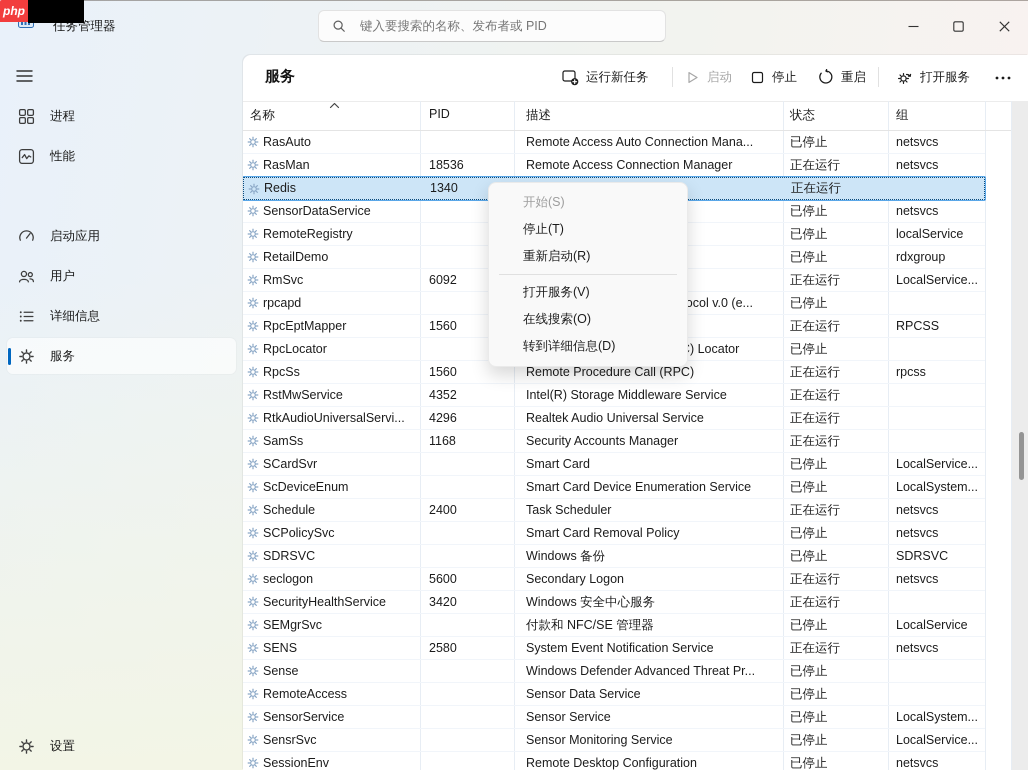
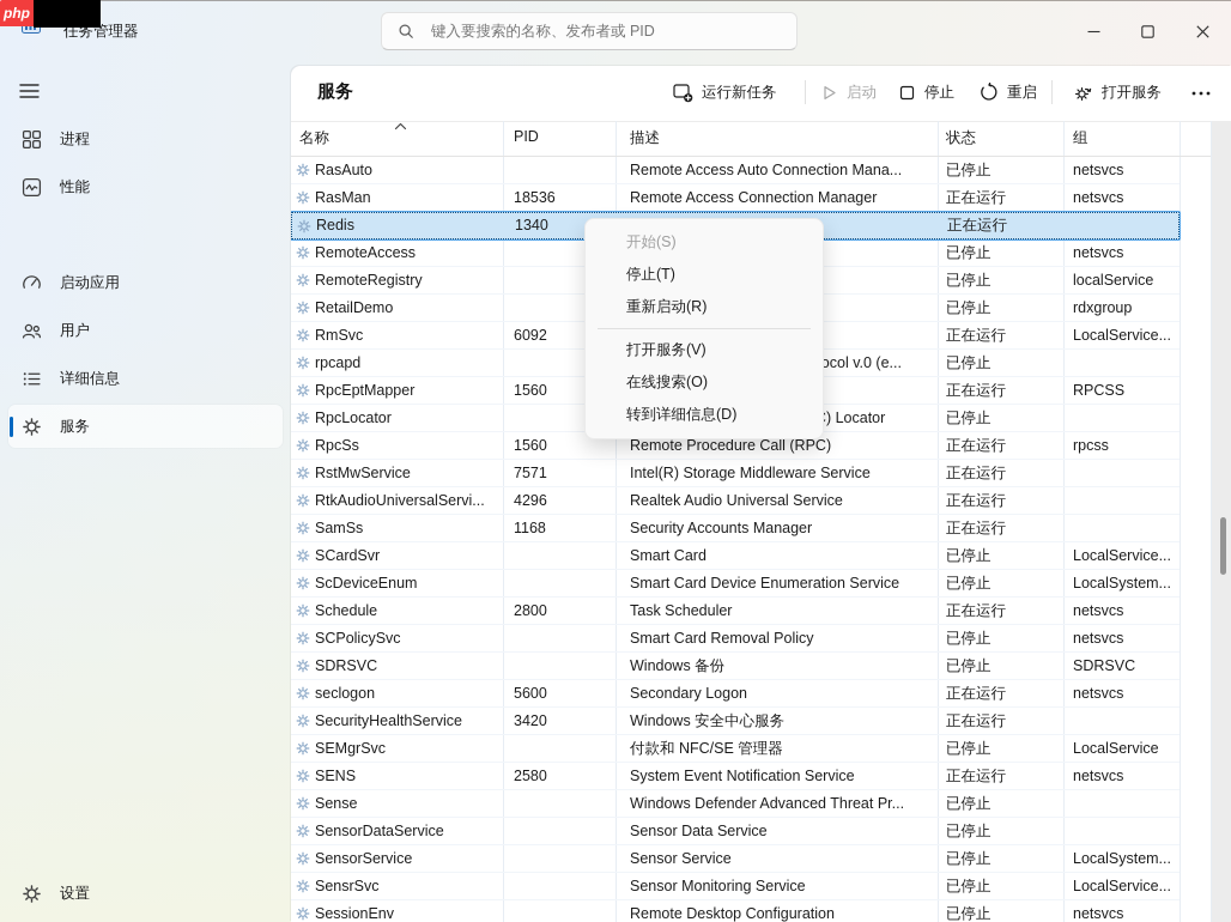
  php
  任务管理器
  键入要搜索的名称、发布者或 PID
  进程
  性能
  启动应用
  用户
  详细信息
  服务
  设置
  服务
  运行新任务
  启动
  停止
  重启
  打开服务
  名称
  PID
  描述
  状态
  组
  RasAuto
  Remote Access Auto Connection Mana...
  已停止
  netsvcs
  RasMan
  18536
  Remote Access Connection Manager
  正在运行
  netsvcs
  Redis
  1340
  正在运行
- SensorDataService
+ RemoteAccess
  已停止
  netsvcs
  RemoteRegistry
  已停止
  localService
  RetailDemo
  已停止
  rdxgroup
  RmSvc
  6092
  正在运行
  LocalService...
  rpcapd
  已停止
  RpcEptMapper
  1560
  正在运行
  RPCSS
  RpcLocator
  已停止
  RpcSs
  1560
  Remote Procedure Call (RPC)
  正在运行
  rpcss
  RstMwService
- 4352
+ 7571
  Intel(R) Storage Middleware Service
  正在运行
  RtkAudioUniversalServi...
  4296
  Realtek Audio Universal Service
  正在运行
  SamSs
  1168
  Security Accounts Manager
  正在运行
  SCardSvr
  Smart Card
  已停止
  LocalService...
  ScDeviceEnum
  Smart Card Device Enumeration Service
  已停止
  LocalSystem...
  Schedule
- 2400
+ 2800
  Task Scheduler
  正在运行
  netsvcs
  SCPolicySvc
  Smart Card Removal Policy
  已停止
  netsvcs
  SDRSVC
  Windows 备份
  已停止
  SDRSVC
  seclogon
  5600
  Secondary Logon
  正在运行
  netsvcs
  SecurityHealthService
  3420
  Windows 安全中心服务
  正在运行
  SEMgrSvc
  付款和 NFC/SE 管理器
  已停止
  LocalService
  SENS
  2580
  System Event Notification Service
  正在运行
  netsvcs
  Sense
  Windows Defender Advanced Threat Pr...
  已停止
- RemoteAccess
+ SensorDataService
  Sensor Data Service
  已停止
  SensorService
  Sensor Service
  已停止
  LocalSystem...
  SensrSvc
  Sensor Monitoring Service
  已停止
  LocalService...
  SessionEnv
  Remote Desktop Configuration
  已停止
  netsvcs
  开始(S)
  停止(T)
  重新启动(R)
  打开服务(V)
  在线搜索(O)
  转到详细信息(D)
